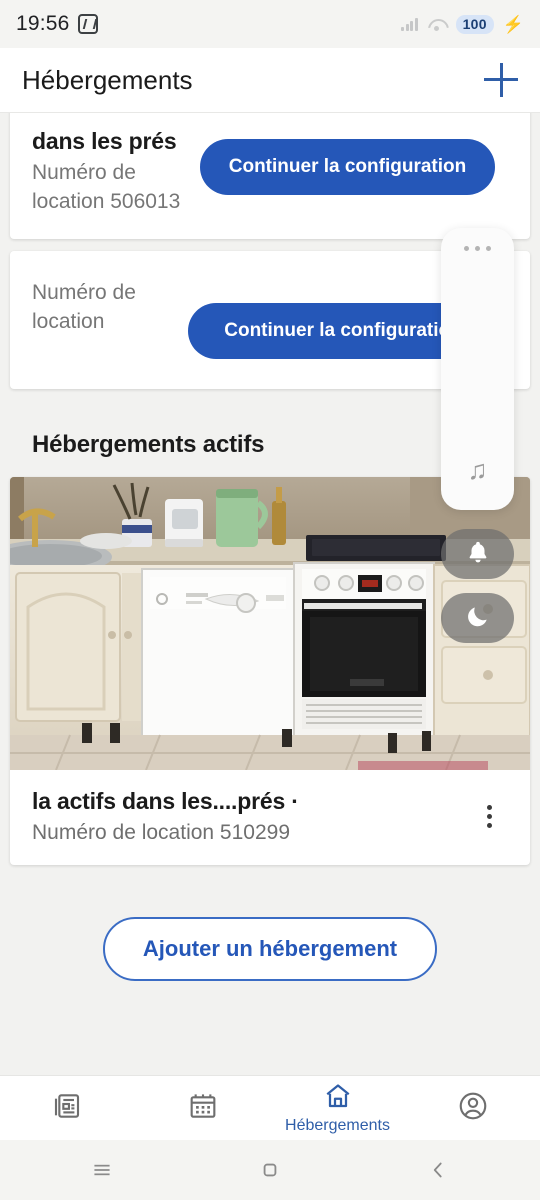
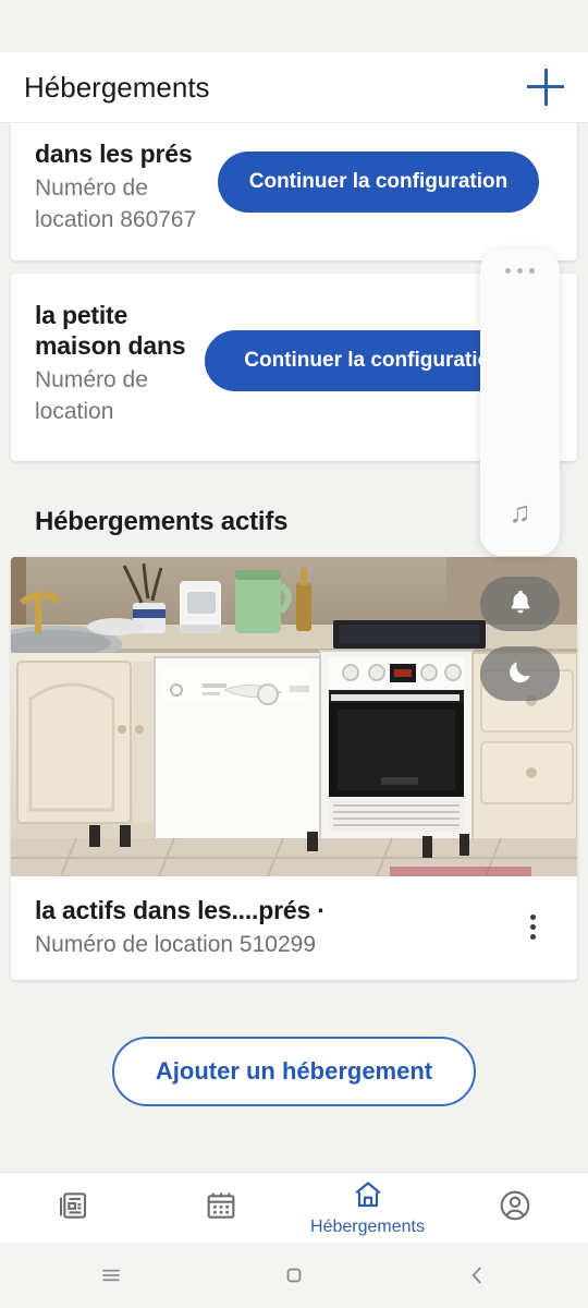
- 19:56
- 100
- ⚡
  Hébergements
  dans les prés
- Numéro de location 506013
+ Numéro de location 860767
  Continuer la configuration
+ la petite maison dans
  Numéro de location
  Continuer la configurati
  Hébergements actifs
  la actifs dans les....prés ·
  Numéro de location 510299
  Ajouter un hébergement
  Hébergements
  ♫
